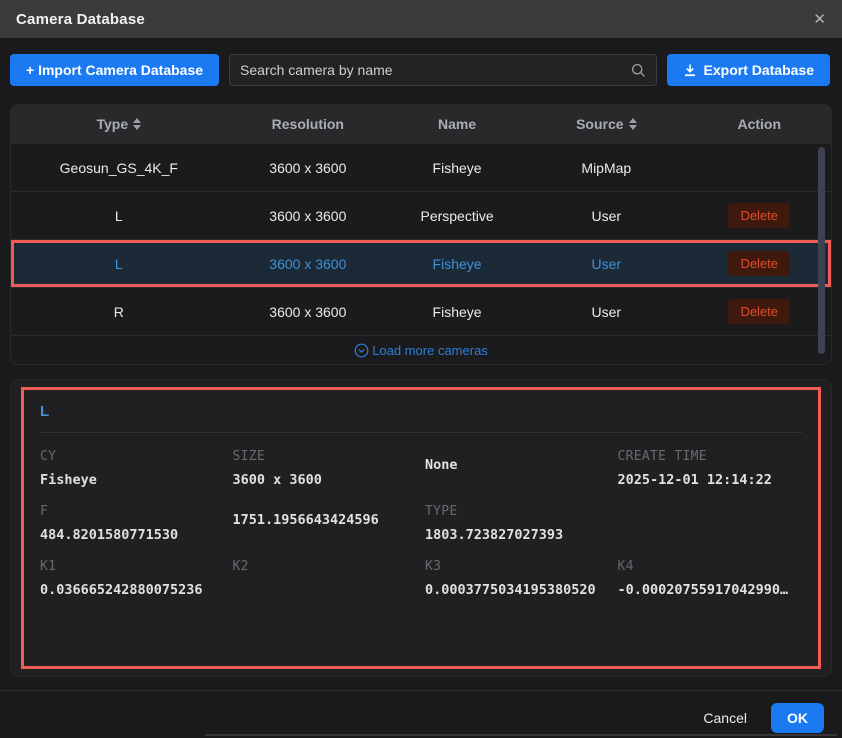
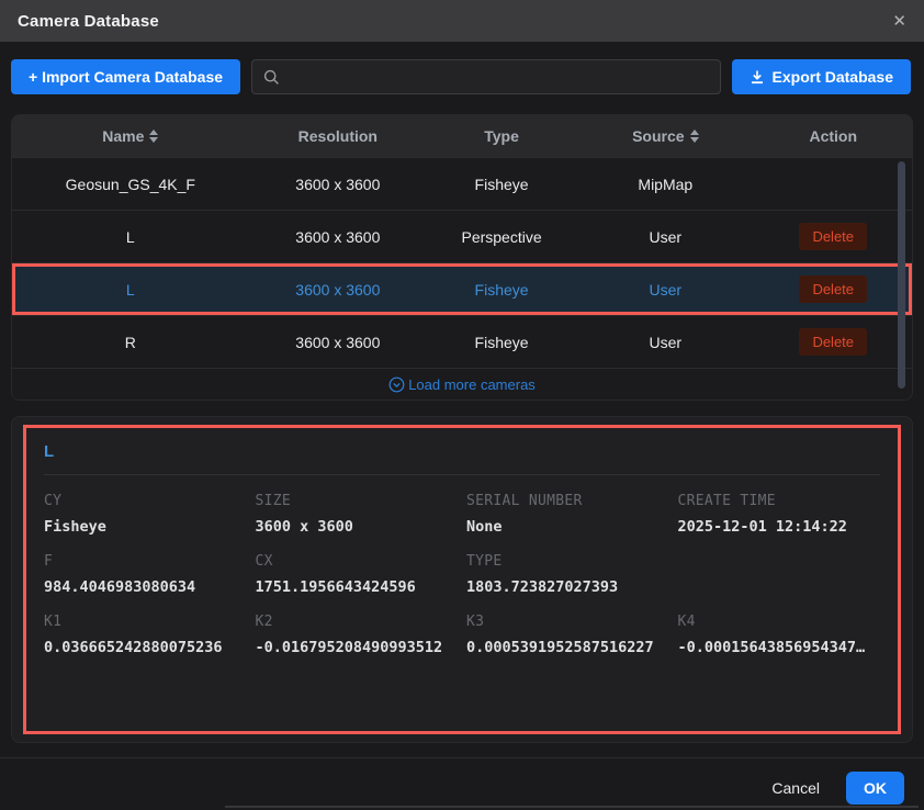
  Camera Database
  ✕
  + Import Camera Database
- Search camera by name
  Export Database
- Type
+ Name
  Resolution
- Name
+ Type
  Source
  Action
  Geosun_GS_4K_F
  3600 x 3600
  Fisheye
  MipMap
  L
  3600 x 3600
  Perspective
  User
  Delete
  L
  3600 x 3600
  Fisheye
  User
  Delete
  R
  3600 x 3600
  Fisheye
  User
  Delete
  Load more cameras
  L
  CY
  Fisheye
  SIZE
  3600 x 3600
+ SERIAL NUMBER
  None
  CREATE TIME
  2025-12-01 12:14:22
  F
- 484.8201580771530
+ 984.4046983080634
+ CX
  1751.1956643424596
  TYPE
  1803.723827027393
  K1
  0.036665242880075236
  K2
+ -0.016795208490993512
  K3
- 0.0003775034195380520
+ 0.0005391952587516227
  K4
- -0.00020755917042990…
+ -0.00015643856954347…
  Cancel
  OK
